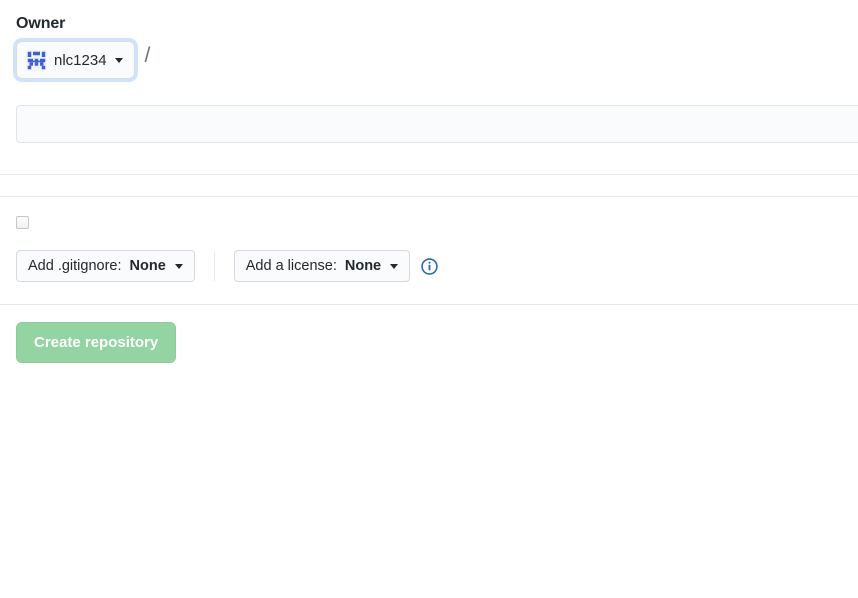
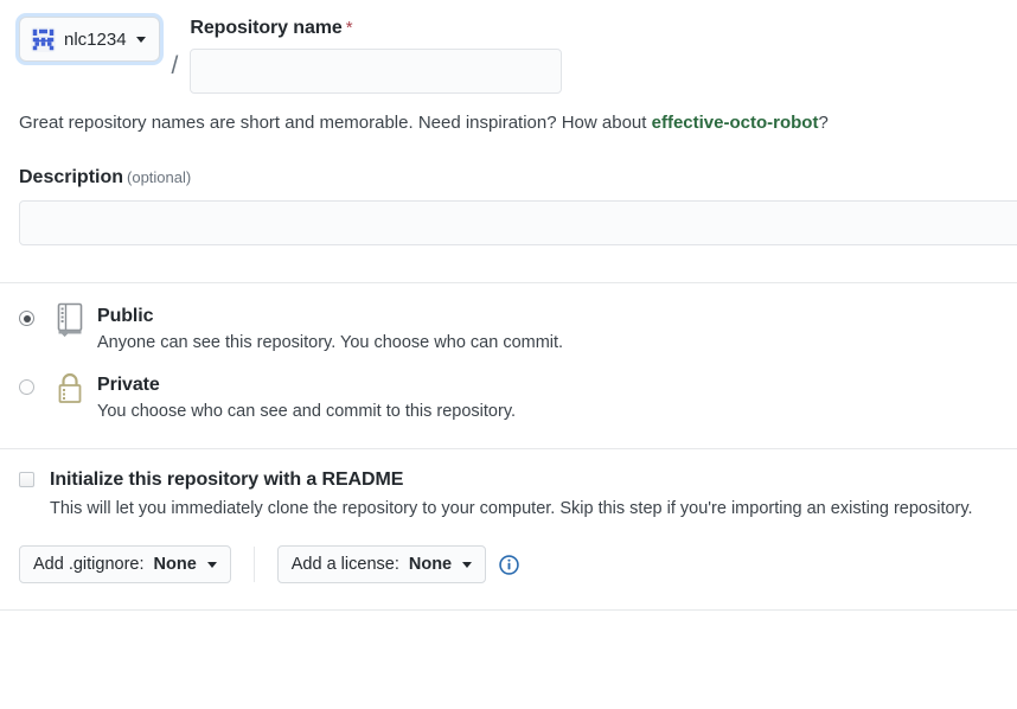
- Owner
  nlc1234
  /
+ Repository name *
+ Great repository names are short and memorable. Need inspiration? How about effective-octo-robot?
+ Description (optional)
+ Public
+ Anyone can see this repository. You choose who can commit.
+ Private
+ You choose who can see and commit to this repository.
+ Initialize this repository with a README
+ This will let you immediately clone the repository to your computer. Skip this step if you're importing an existing repository.
  Add .gitignore:
  None
  Add a license:
  None
- Create repository
